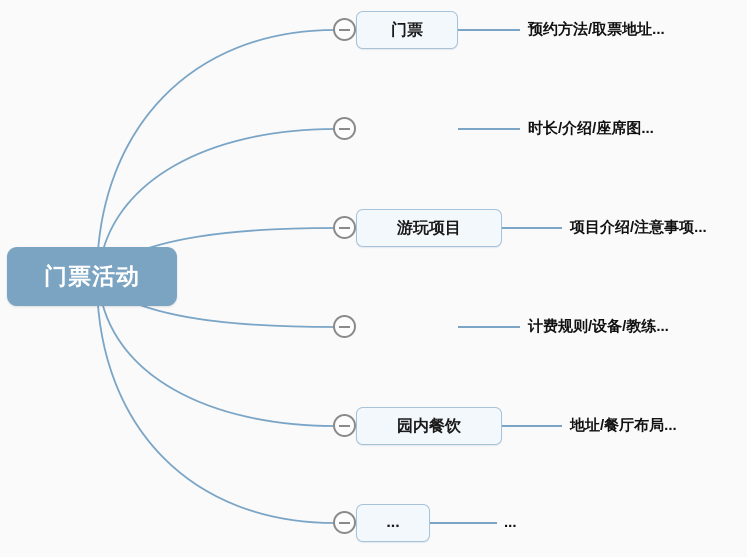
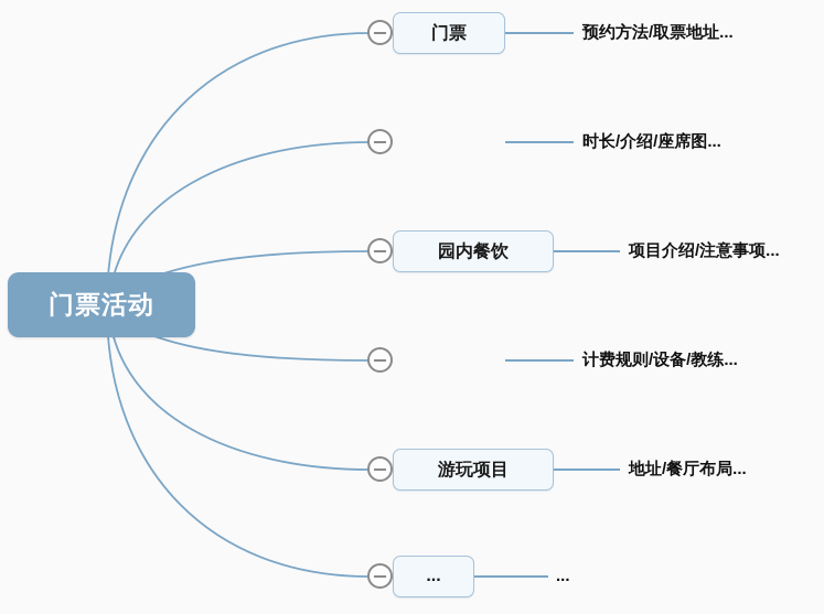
  门票活动
  门票
  预约方法/取票地址...
  时长/介绍/座席图...
- 游玩项目
+ 园内餐饮
  项目介绍/注意事项...
  计费规则/设备/教练...
- 园内餐饮
+ 游玩项目
  地址/餐厅布局...
  ...
  ...
